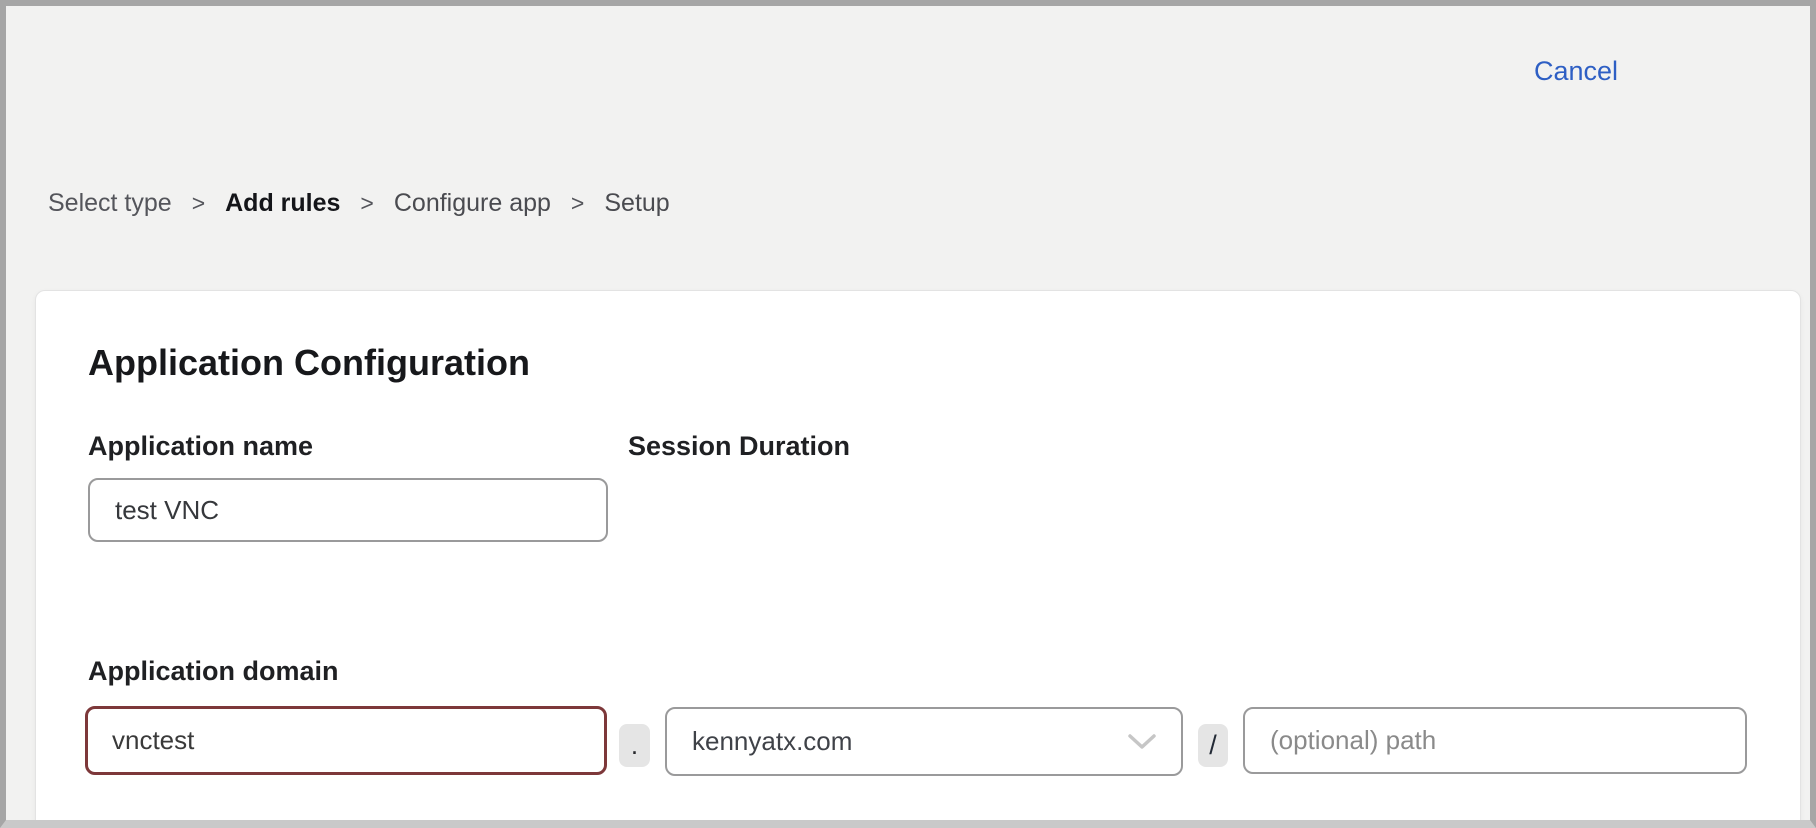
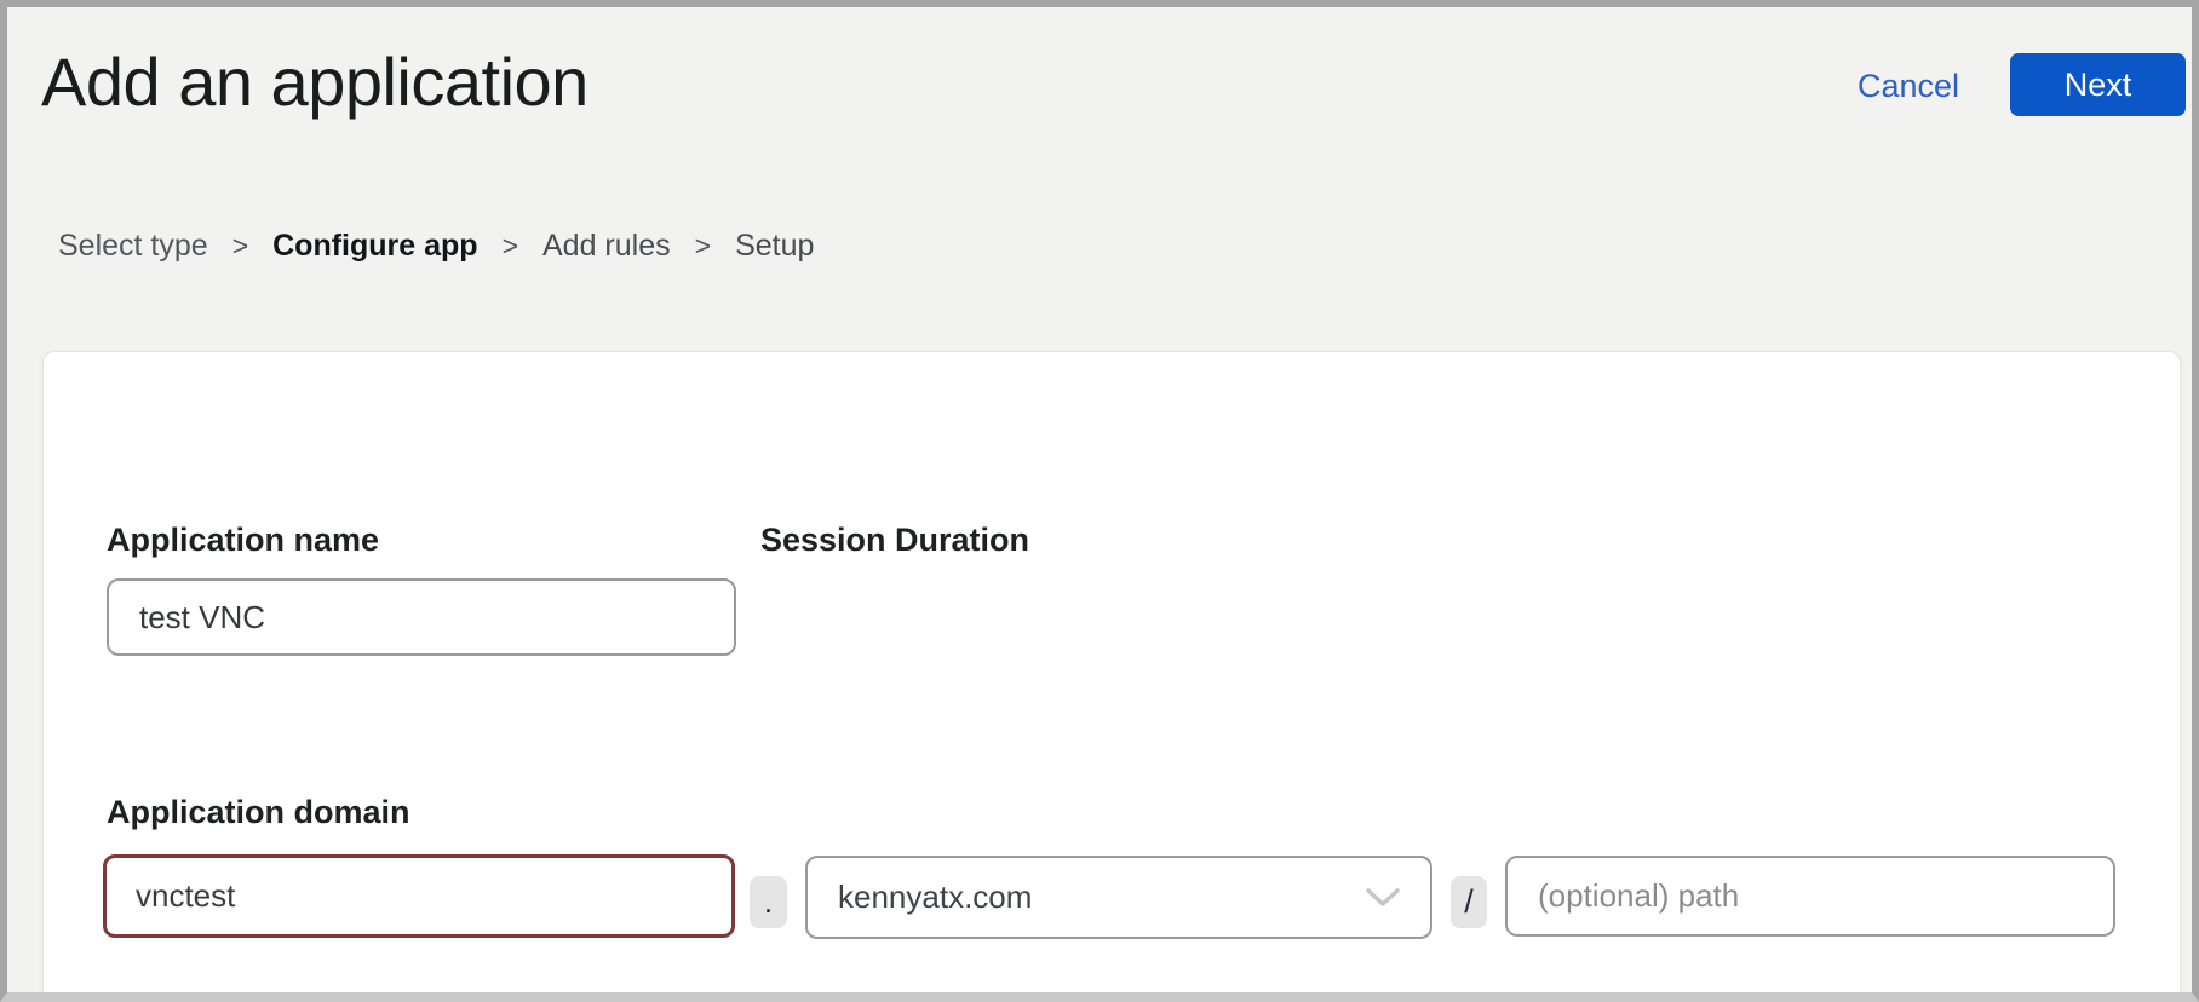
+ Add an application
  Cancel
+ Next
  Select type
  >
- Add rules
+ Configure app
  >
- Configure app
+ Add rules
  >
  Setup
- Application Configuration
  Application name
  test VNC
  Session Duration
  Application domain
  vnctest
  .
  kennyatx.com
  /
  (optional) path
